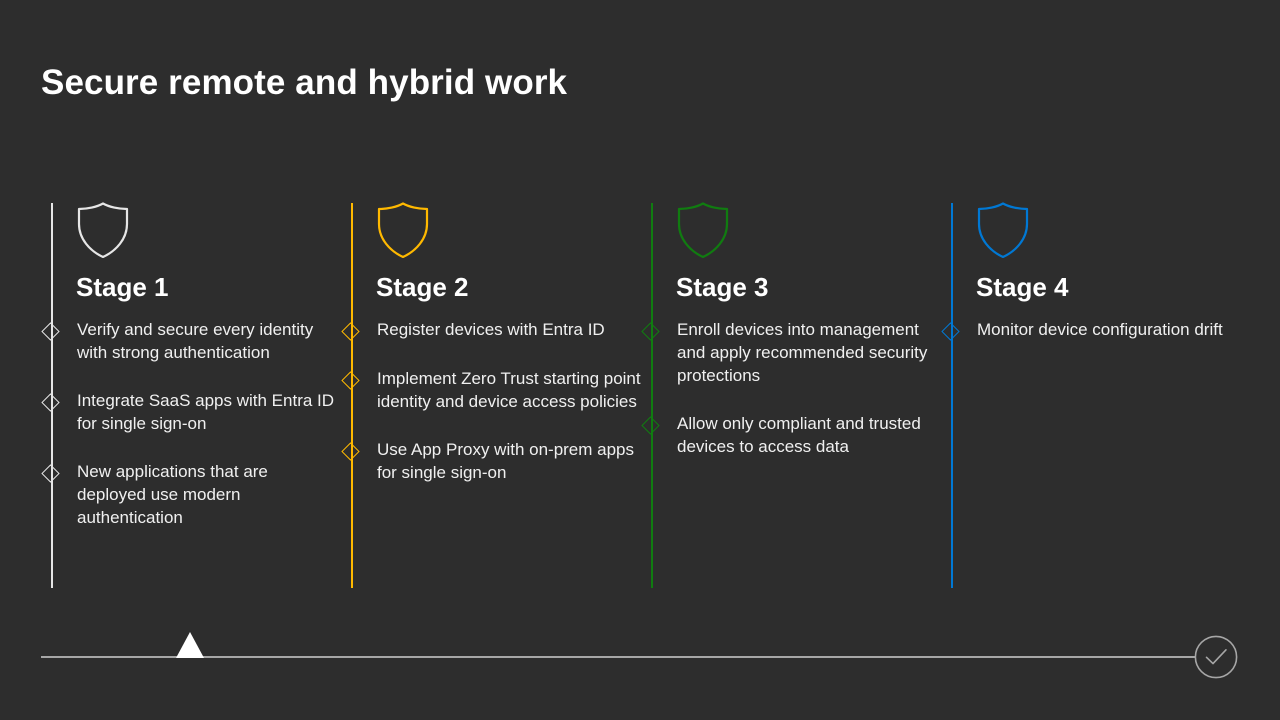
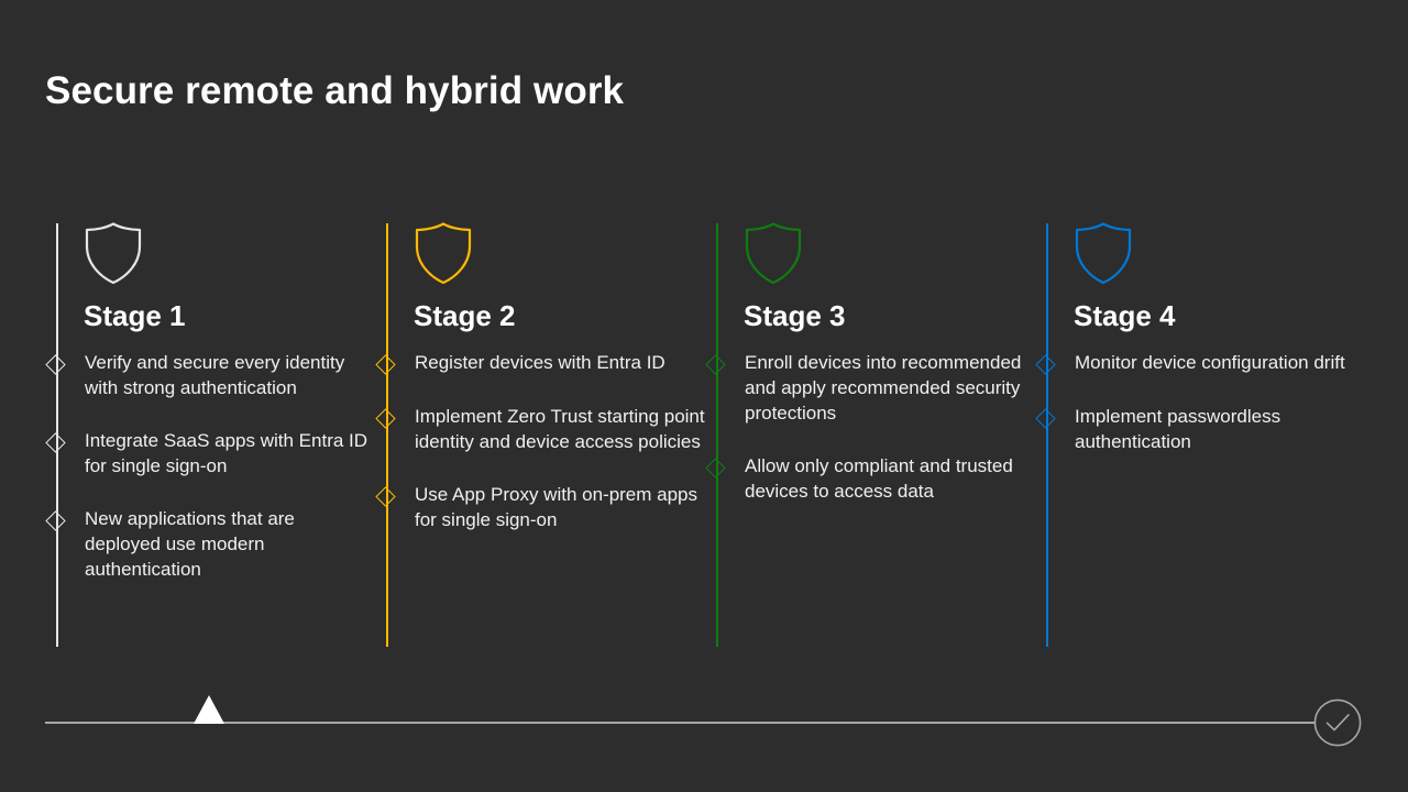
  Secure remote and hybrid work
  Stage 1
  Verify and secure every identity with strong authentication
  Integrate SaaS apps with Entra ID for single sign-on
  New applications that are deployed use modern authentication
  Stage 2
  Register devices with Entra ID
  Implement Zero Trust starting point identity and device access policies
  Use App Proxy with on-prem apps for single sign-on
  Stage 3
- Enroll devices into management and apply recommended security protections
+ Enroll devices into recommended and apply recommended security protections
  Allow only compliant and trusted devices to access data
  Stage 4
  Monitor device configuration drift
+ Implement passwordless authentication
